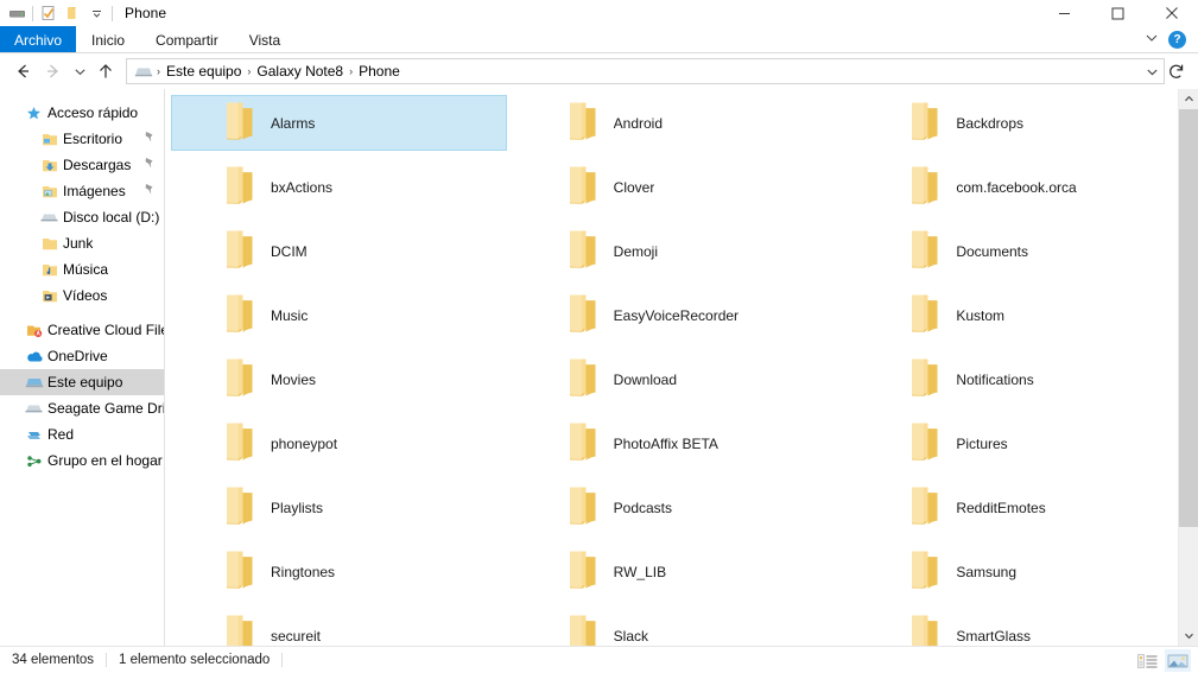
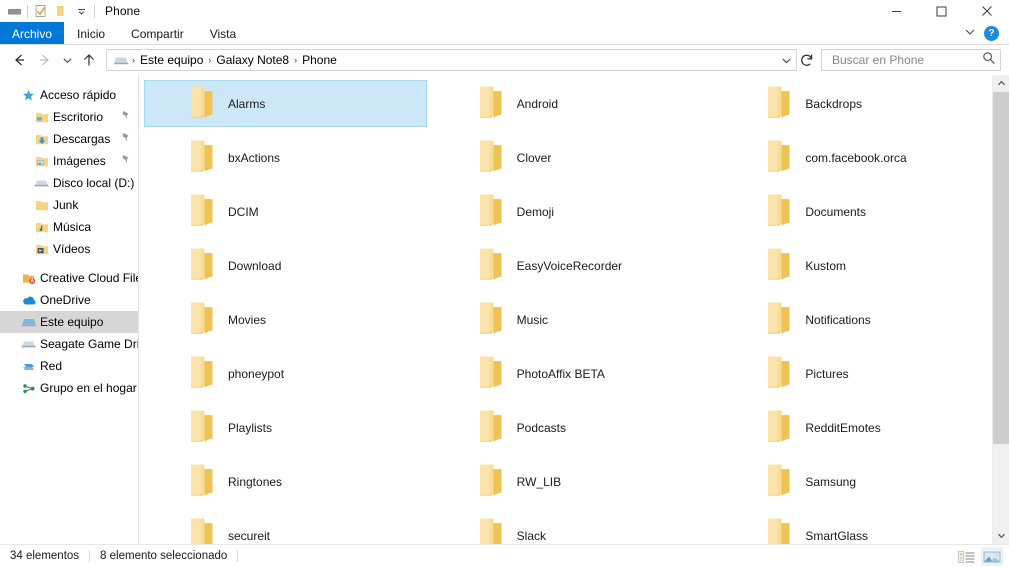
  Phone
  Archivo
  Inicio
  Compartir
  Vista
  ?
  ›
  Este equipo
  ›
  Galaxy Note8
  ›
  Phone
+ Buscar en Phone
  Acceso rápido
  Escritorio
  Descargas
  Imágenes
  Disco local (D:)
  Junk
  Música
  Vídeos
  Creative Cloud Fil
  OneDrive
  Este equipo
  Seagate Game Dr
  Red
  Grupo en el hogar
  Alarms
  Android
  Backdrops
  bxActions
  Clover
  com.facebook.orca
  DCIM
  Demoji
  Documents
- Music
+ Download
  EasyVoiceRecorder
  Kustom
  Movies
- Download
+ Music
  Notifications
  phoneypot
  PhotoAffix BETA
  Pictures
  Playlists
  Podcasts
  RedditEmotes
  Ringtones
  RW_LIB
  Samsung
  secureit
  Slack
  SmartGlass
  34 elementos
- 1 elemento seleccionado
+ 8 elemento seleccionado
